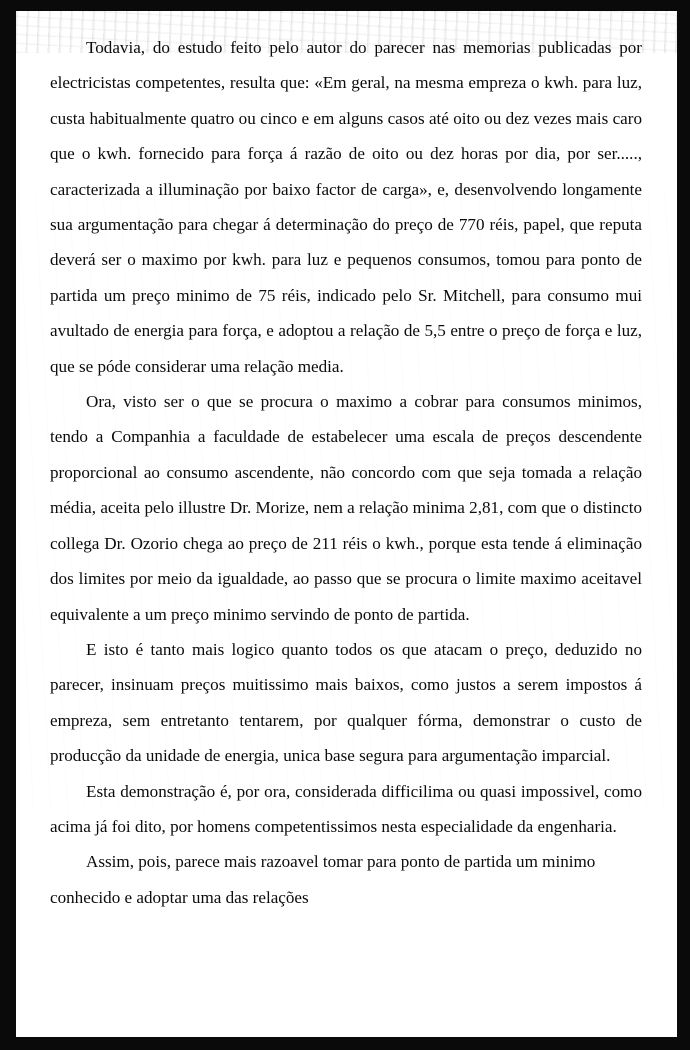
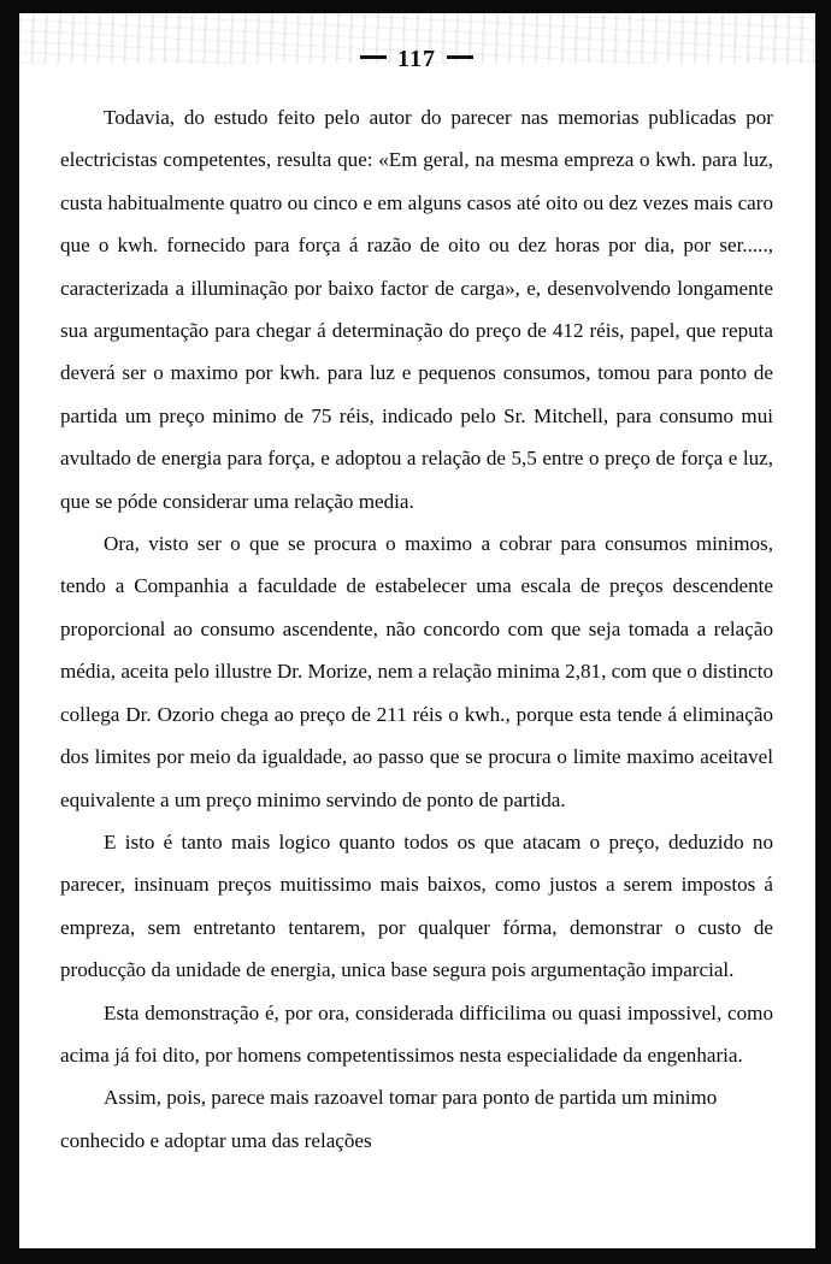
+ 117
- Todavia, do estudo feito pelo autor do parecer nas memorias publicadas por electricistas competentes, resulta que: «Em geral, na mesma empreza o kwh. para luz, custa habitualmente quatro ou cinco e em alguns casos até oito ou dez vezes mais caro que o kwh. fornecido para força á razão de oito ou dez horas por dia, por ser....., caracterizada a illuminação por baixo factor de carga», e, desenvolvendo longamente sua argumentação para chegar á determinação do preço de 770 réis, papel, que reputa deverá ser o maximo por kwh. para luz e pequenos consumos, tomou para ponto de partida um preço minimo de 75 réis, indicado pelo Sr. Mitchell, para consumo mui avultado de energia para força, e adoptou a relação de 5,5 entre o preço de força e luz, que se póde considerar uma relação media.
+ Todavia, do estudo feito pelo autor do parecer nas memorias publicadas por electricistas competentes, resulta que: «Em geral, na mesma empreza o kwh. para luz, custa habitualmente quatro ou cinco e em alguns casos até oito ou dez vezes mais caro que o kwh. fornecido para força á razão de oito ou dez horas por dia, por ser....., caracterizada a illuminação por baixo factor de carga», e, desenvolvendo longamente sua argumentação para chegar á determinação do preço de 412 réis, papel, que reputa deverá ser o maximo por kwh. para luz e pequenos consumos, tomou para ponto de partida um preço minimo de 75 réis, indicado pelo Sr. Mitchell, para consumo mui avultado de energia para força, e adoptou a relação de 5,5 entre o preço de força e luz, que se póde considerar uma relação media.
  Ora, visto ser o que se procura o maximo a cobrar para consumos minimos, tendo a Companhia a faculdade de estabelecer uma escala de preços descendente proporcional ao consumo ascendente, não concordo com que seja tomada a relação média, aceita pelo illustre Dr. Morize, nem a relação minima 2,81, com que o distincto collega Dr. Ozorio chega ao preço de 211 réis o kwh., porque esta tende á eliminação dos limites por meio da igualdade, ao passo que se procura o limite maximo aceitavel equivalente a um preço minimo servindo de ponto de partida.
- E isto é tanto mais logico quanto todos os que atacam o preço, deduzido no parecer, insinuam preços muitissimo mais baixos, como justos a serem impostos á empreza, sem entretanto tentarem, por qualquer fórma, demonstrar o custo de producção da unidade de energia, unica base segura para argumentação imparcial.
+ E isto é tanto mais logico quanto todos os que atacam o preço, deduzido no parecer, insinuam preços muitissimo mais baixos, como justos a serem impostos á empreza, sem entretanto tentarem, por qualquer fórma, demonstrar o custo de producção da unidade de energia, unica base segura pois argumentação imparcial.
  Esta demonstração é, por ora, considerada difficilima ou quasi impossivel, como acima já foi dito, por homens competentissimos nesta especialidade da engenharia.
  Assim, pois, parece mais razoavel tomar para ponto de partida um minimo conhecido e adoptar uma das relações
